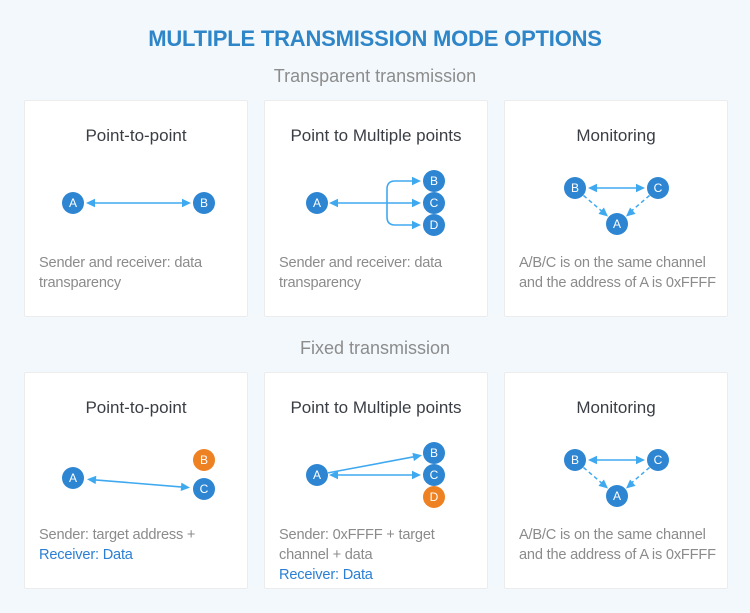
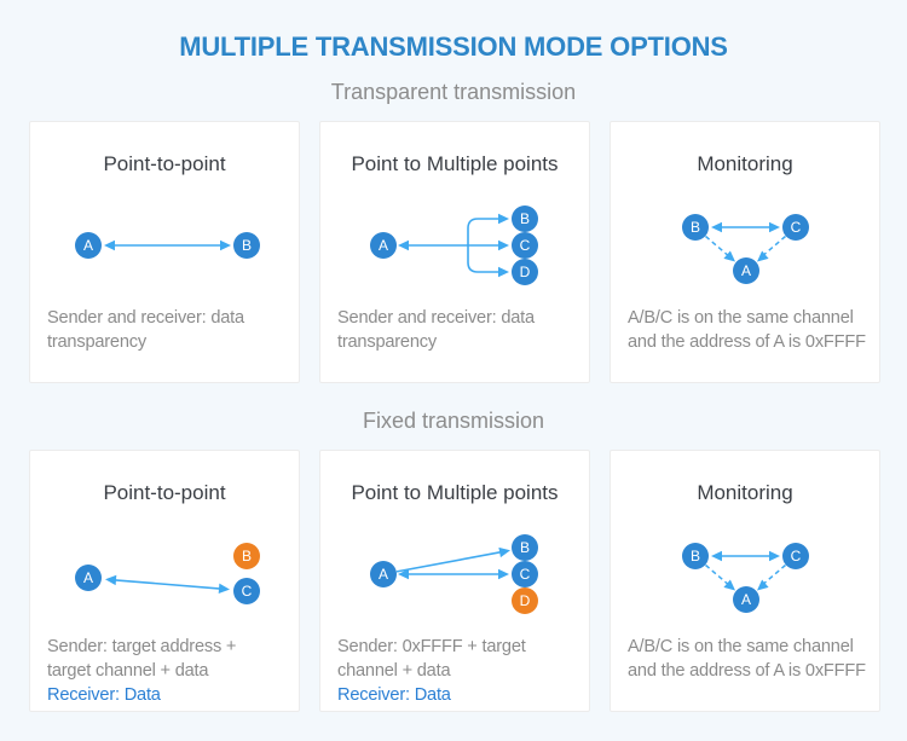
  MULTIPLE TRANSMISSION MODE OPTIONS
  Transparent transmission
  Point-to-point
  A
  B
  Sender and receiver: data
  transparency
  Point to Multiple points
  A
  B
  C
  D
  Sender and receiver: data
  transparency
  Monitoring
  B
  C
  A
  A/B/C is on the same channel
  and the address of A is 0xFFFF
  Fixed transmission
  Point-to-point
  A
  B
  C
  Sender: target address +
+ target channel + data
  Receiver: Data
  Point to Multiple points
  A
  B
  C
  D
  Sender: 0xFFFF + target
  channel + data
  Receiver: Data
  Monitoring
  B
  C
  A
  A/B/C is on the same channel
  and the address of A is 0xFFFF
